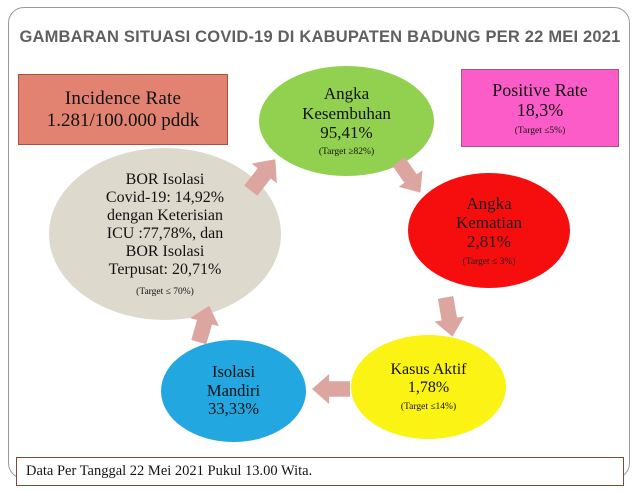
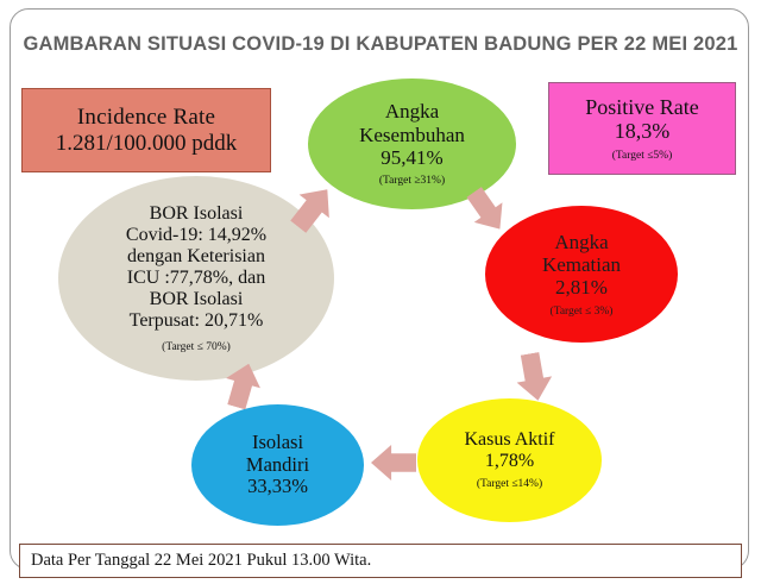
  GAMBARAN SITUASI COVID-19 DI KABUPATEN BADUNG PER 22 MEI 2021
  Incidence Rate
  1.281/100.000 pddk
  Positive Rate
  18,3%
  (Target ≤5%)
  Angka
  Kesembuhan
  95,41%
- (Target ≥82%)
+ (Target ≥31%)
  Angka
  Kematian
  2,81%
  (Target ≤ 3%)
  Kasus Aktif
  1,78%
  (Target ≤14%)
  Isolasi
  Mandiri
  33,33%
  BOR Isolasi
  Covid-19: 14,92%
  dengan Keterisian
  ICU :77,78%, dan
  BOR Isolasi
  Terpusat: 20,71%
  (Target ≤ 70%)
  Data Per Tanggal 22 Mei 2021 Pukul 13.00 Wita.
